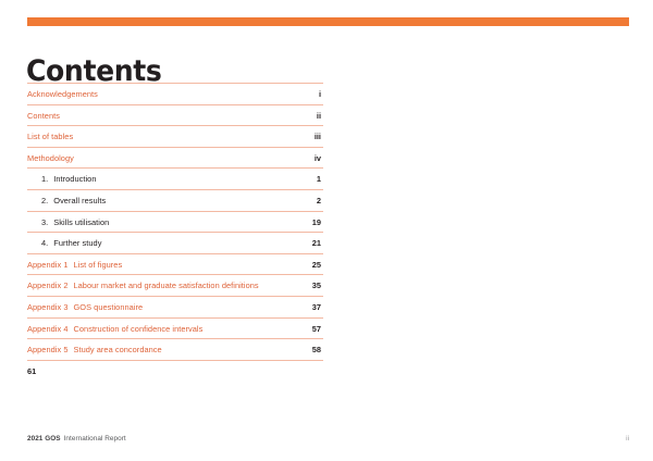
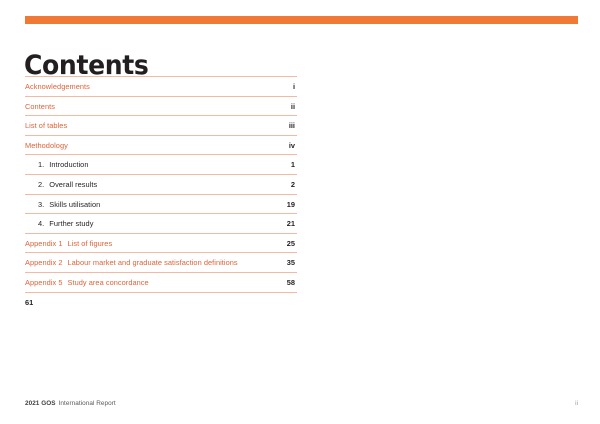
  Contents
  Acknowledgements
  i
  Contents
  ii
  List of tables
  iii
  Methodology
  iv
  1. Introduction
  1
  2. Overall results
  2
  3. Skills utilisation
  19
  4. Further study
  21
  Appendix 1 List of figures
  25
  Appendix 2 Labour market and graduate satisfaction definitions
  35
- Appendix 3 GOS questionnaire
- 37
- Appendix 4 Construction of confidence intervals
- 57
  Appendix 5 Study area concordance
  58
  61
